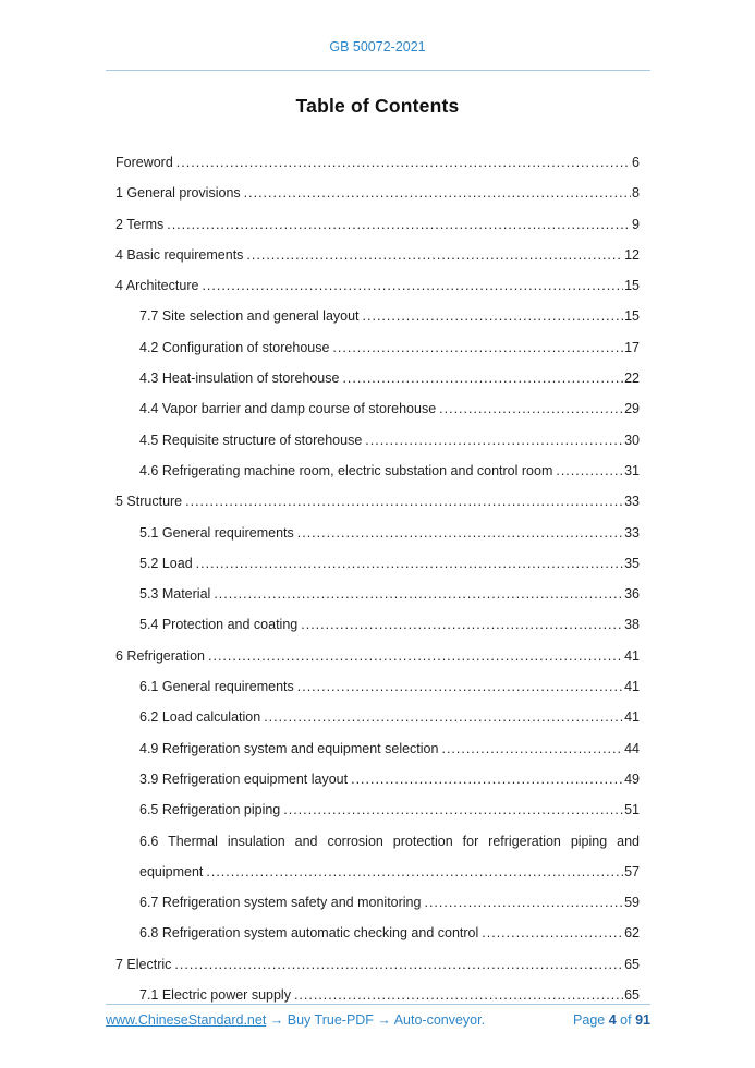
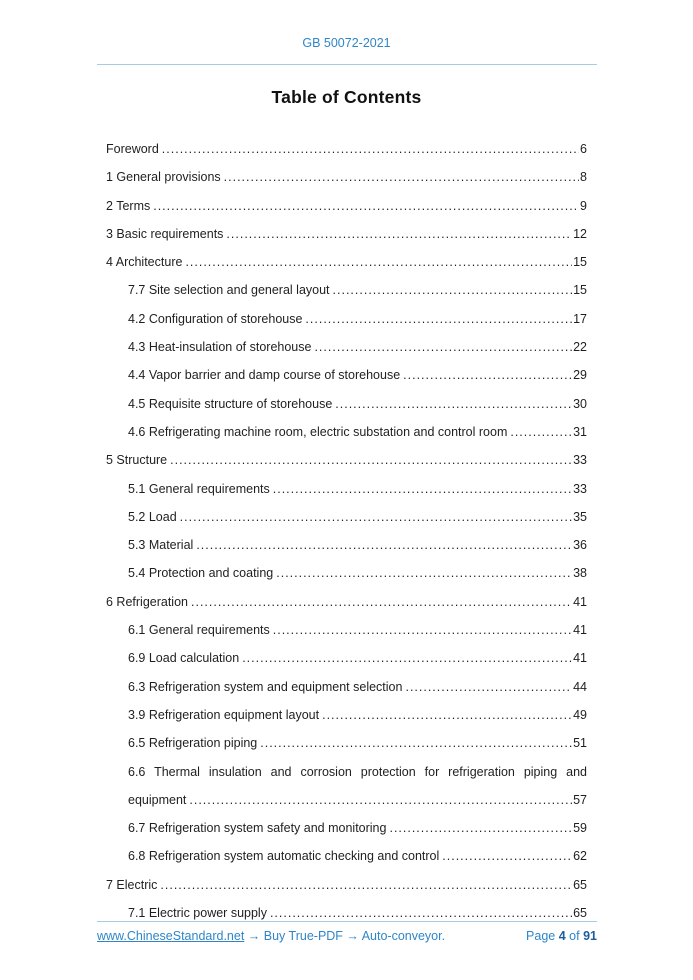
  GB 50072-2021
  Table of Contents
  Foreword
  6
  1 General provisions
  8
  2 Terms
  9
- 4 Basic requirements
+ 3 Basic requirements
  12
  4 Architecture
  15
  7.7 Site selection and general layout
  15
  4.2 Configuration of storehouse
  17
  4.3 Heat-insulation of storehouse
  22
  4.4 Vapor barrier and damp course of storehouse
  29
  4.5 Requisite structure of storehouse
  30
  4.6 Refrigerating machine room, electric substation and control room
  31
  5 Structure
  33
  5.1 General requirements
  33
  5.2 Load
  35
  5.3 Material
  36
  5.4 Protection and coating
  38
  6 Refrigeration
  41
  6.1 General requirements
  41
- 6.2 Load calculation
+ 6.9 Load calculation
  41
- 4.9 Refrigeration system and equipment selection
+ 6.3 Refrigeration system and equipment selection
  44
  3.9 Refrigeration equipment layout
  49
  6.5 Refrigeration piping
  51
  6.6 Thermal insulation and corrosion protection for refrigeration piping and
  equipment
  57
  6.7 Refrigeration system safety and monitoring
  59
  6.8 Refrigeration system automatic checking and control
  62
  7 Electric
  65
  7.1 Electric power supply
  65
  www.ChineseStandard.net → Buy True-PDF → Auto-conveyor.
  Page 4 of 91
